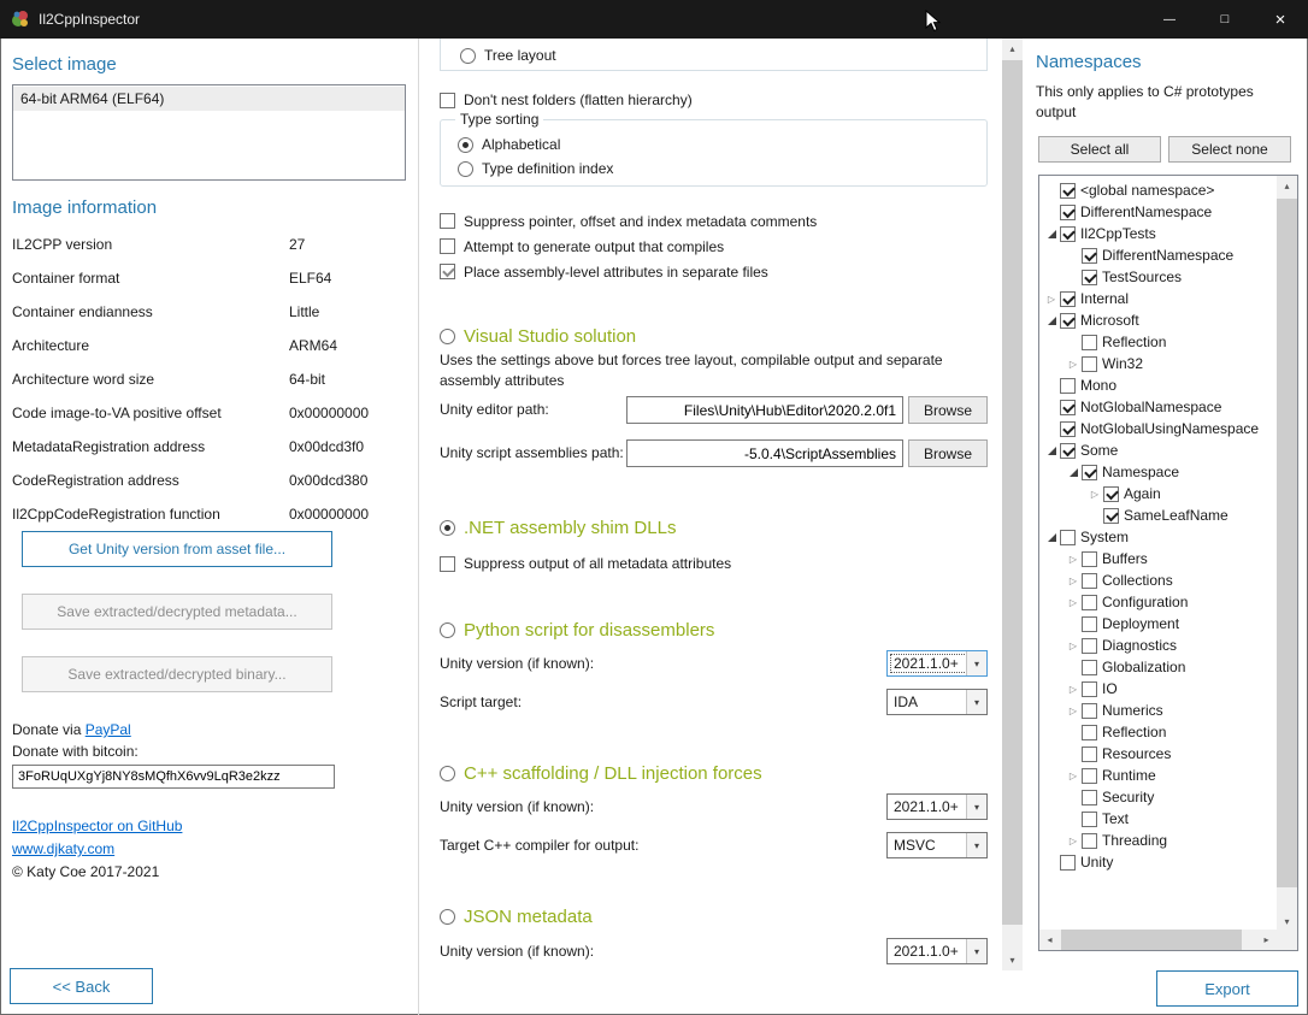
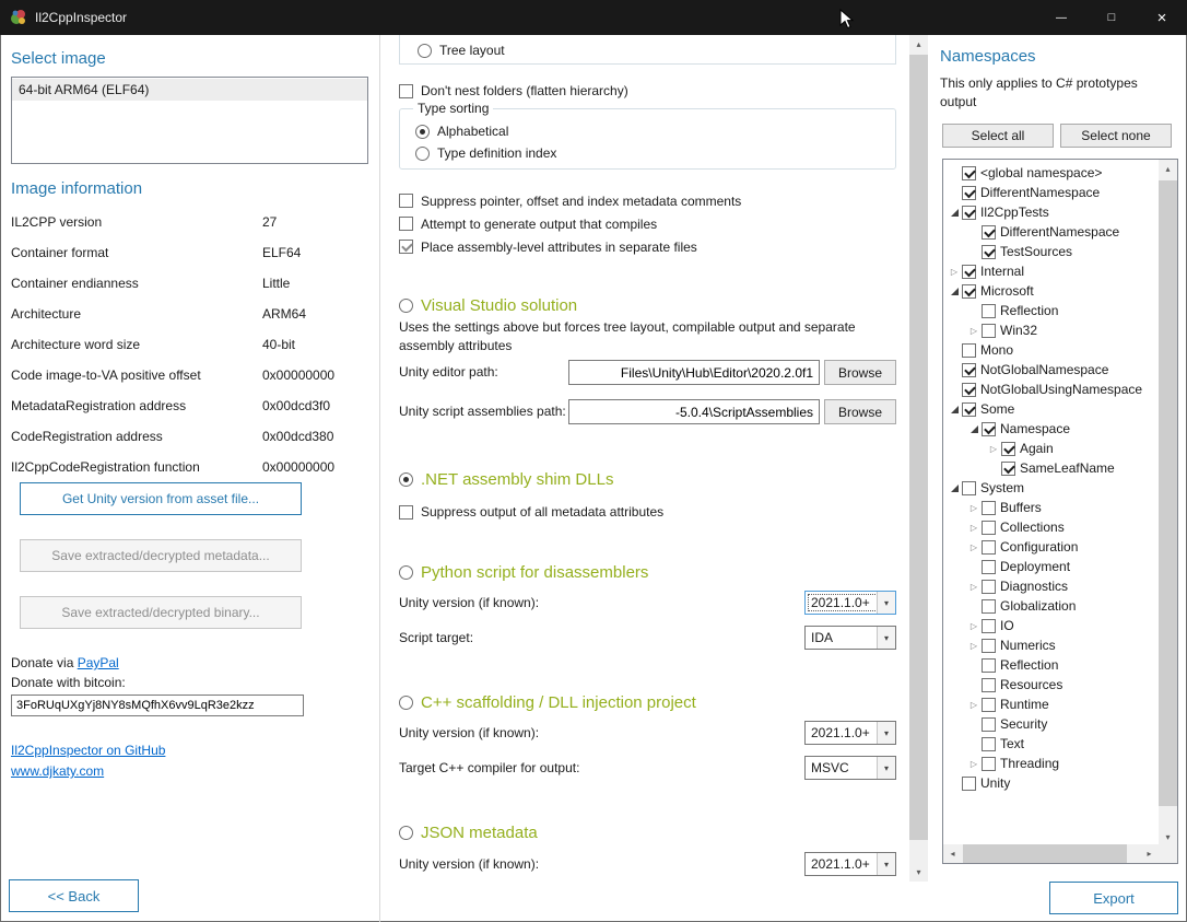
  Il2CppInspector
  —
  □
  ×
  Select image
  64-bit ARM64 (ELF64)
  Image information
  IL2CPP version
  27
  Container format
  ELF64
  Container endianness
  Little
  Architecture
  ARM64
  Architecture word size
- 64-bit
+ 40-bit
  Code image-to-VA positive offset
  0x00000000
  MetadataRegistration address
  0x00dcd3f0
  CodeRegistration address
  0x00dcd380
  Il2CppCodeRegistration function
  0x00000000
  Get Unity version from asset file...
  Save extracted/decrypted metadata...
  Save extracted/decrypted binary...
  Donate via PayPal
  Donate with bitcoin:
  3FoRUqUXgYj8NY8sMQfhX6vv9LqR3e2kzz
  Il2CppInspector on GitHub
  www.djkaty.com
- © Katy Coe 2017-2021
  << Back
  Tree layout
  Don't nest folders (flatten hierarchy)
  Type sorting
  Alphabetical
  Type definition index
  Suppress pointer, offset and index metadata comments
  Attempt to generate output that compiles
  Place assembly-level attributes in separate files
  Visual Studio solution
  Uses the settings above but forces tree layout, compilable output and separate assembly attributes
  Unity editor path:
  Files\Unity\Hub\Editor\2020.2.0f1
  Browse
  Unity script assemblies path:
  -5.0.4\ScriptAssemblies
  Browse
  .NET assembly shim DLLs
  Suppress output of all metadata attributes
  Python script for disassemblers
  Unity version (if known):
  2021.1.0+
  ▾
  Script target:
  IDA
  ▾
- C++ scaffolding / DLL injection forces
+ C++ scaffolding / DLL injection project
  Unity version (if known):
  2021.1.0+
  ▾
  Target C++ compiler for output:
  MSVC
  ▾
  JSON metadata
  Unity version (if known):
  2021.1.0+
  ▾
  ▴
  ▾
  Namespaces
  This only applies to C# prototypes output
  Select all
  Select none
  <global namespace>
  DifferentNamespace
  Il2CppTests
  DifferentNamespace
  TestSources
  ▷
  Internal
  Microsoft
  Reflection
  ▷
  Win32
  Mono
  NotGlobalNamespace
  NotGlobalUsingNamespace
  Some
  Namespace
  ▷
  Again
  SameLeafName
  System
  ▷
  Buffers
  ▷
  Collections
  ▷
  Configuration
  Deployment
  ▷
  Diagnostics
  Globalization
  ▷
  IO
  ▷
  Numerics
  Reflection
  Resources
  ▷
  Runtime
  Security
  Text
  ▷
  Threading
  Unity
  ▴
  ▾
  ◂
  ▸
  Export
